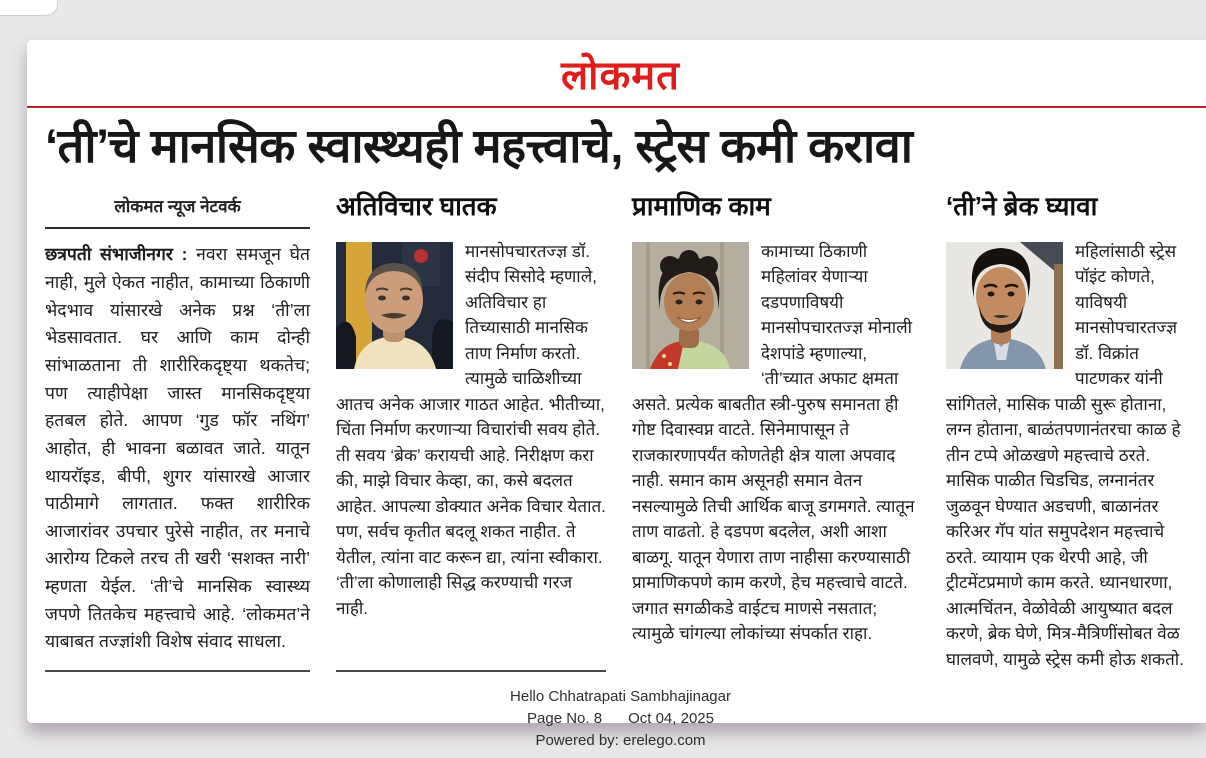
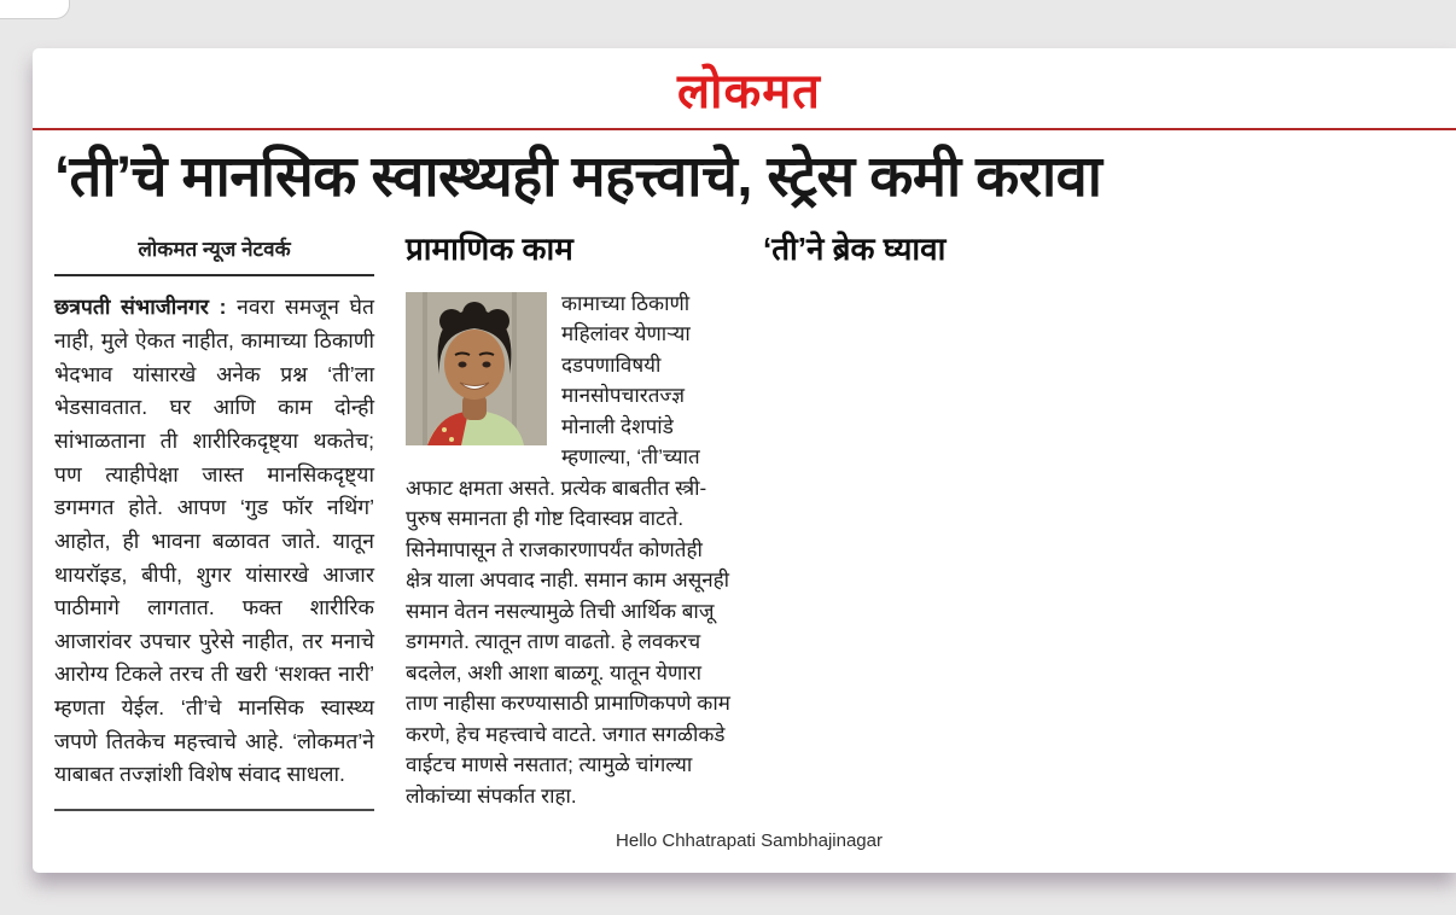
  लोकमत
  ‘ती’चे मानसिक स्वास्थ्यही महत्त्वाचे, स्ट्रेस कमी करावा
  लोकमत न्यूज नेटवर्क
- छत्रपती संभाजीनगर : नवरा समजून घेत नाही, मुले ऐकत नाहीत, कामाच्या ठिकाणी भेदभाव यांसारखे अनेक प्रश्न ‘ती’ला भेडसावतात. घर आणि काम दोन्ही सांभाळताना ती शारीरिकदृष्ट्या थकतेच; पण त्याहीपेक्षा जास्त मानसिकदृष्ट्या हतबल होते. आपण ‘गुड फॉर नथिंग’ आहोत, ही भावना बळावत जाते. यातून थायरॉइड, बीपी, शुगर यांसारखे आजार पाठीमागे लागतात. फक्त शारीरिक आजारांवर उपचार पुरेसे नाहीत, तर मनाचे आरोग्य टिकले तरच ती खरी ‘सशक्त नारी’ म्हणता येईल. ‘ती’चे मानसिक स्वास्थ्य जपणे तितकेच महत्त्वाचे आहे. ‘लोकमत’ने याबाबत तज्ज्ञांशी विशेष संवाद साधला.
+ छत्रपती संभाजीनगर : नवरा समजून घेत नाही, मुले ऐकत नाहीत, कामाच्या ठिकाणी भेदभाव यांसारखे अनेक प्रश्न ‘ती’ला भेडसावतात. घर आणि काम दोन्ही सांभाळताना ती शारीरिकदृष्ट्या थकतेच; पण त्याहीपेक्षा जास्त मानसिकदृष्ट्या डगमगत होते. आपण ‘गुड फॉर नथिंग’ आहोत, ही भावना बळावत जाते. यातून थायरॉइड, बीपी, शुगर यांसारखे आजार पाठीमागे लागतात. फक्त शारीरिक आजारांवर उपचार पुरेसे नाहीत, तर मनाचे आरोग्य टिकले तरच ती खरी ‘सशक्त नारी’ म्हणता येईल. ‘ती’चे मानसिक स्वास्थ्य जपणे तितकेच महत्त्वाचे आहे. ‘लोकमत’ने याबाबत तज्ज्ञांशी विशेष संवाद साधला.
- अतिविचार घातक
- मानसोपचारतज्ज्ञ डॉ. संदीप सिसोदे म्हणाले, अतिविचार हा तिच्यासाठी मानसिक ताण निर्माण करतो. त्यामुळे चाळिशीच्या आतच अनेक आजार गाठत आहेत. भीतीच्या, चिंता निर्माण करणाऱ्या विचारांची सवय होते. ती सवय ‘ब्रेक’ करायची आहे. निरीक्षण करा की, माझे विचार केव्हा, का, कसे बदलत आहेत. आपल्या डोक्यात अनेक विचार येतात. पण, सर्वच कृतीत बदलू शकत नाहीत. ते येतील, त्यांना वाट करून द्या, त्यांना स्वीकारा. ‘ती’ला कोणालाही सिद्ध करण्याची गरज नाही.
  प्रामाणिक काम
- कामाच्या ठिकाणी महिलांवर येणाऱ्या दडपणाविषयी मानसोपचारतज्ज्ञ मोनाली देशपांडे म्हणाल्या, ‘ती’च्यात अफाट क्षमता असते. प्रत्येक बाबतीत स्त्री-पुरुष समानता ही गोष्ट दिवास्वप्न वाटते. सिनेमापासून ते राजकारणापर्यंत कोणतेही क्षेत्र याला अपवाद नाही. समान काम असूनही समान वेतन नसल्यामुळे तिची आर्थिक बाजू डगमगते. त्यातून ताण वाढतो. हे दडपण बदलेल, अशी आशा बाळगू. यातून येणारा ताण नाहीसा करण्यासाठी प्रामाणिकपणे काम करणे, हेच महत्त्वाचे वाटते. जगात सगळीकडे वाईटच माणसे नसतात; त्यामुळे चांगल्या लोकांच्या संपर्कात राहा.
+ कामाच्या ठिकाणी महिलांवर येणाऱ्या दडपणाविषयी मानसोपचारतज्ज्ञ मोनाली देशपांडे म्हणाल्या, ‘ती’च्यात अफाट क्षमता असते. प्रत्येक बाबतीत स्त्री-पुरुष समानता ही गोष्ट दिवास्वप्न वाटते. सिनेमापासून ते राजकारणापर्यंत कोणतेही क्षेत्र याला अपवाद नाही. समान काम असूनही समान वेतन नसल्यामुळे तिची आर्थिक बाजू डगमगते. त्यातून ताण वाढतो. हे लवकरच बदलेल, अशी आशा बाळगू. यातून येणारा ताण नाहीसा करण्यासाठी प्रामाणिकपणे काम करणे, हेच महत्त्वाचे वाटते. जगात सगळीकडे वाईटच माणसे नसतात; त्यामुळे चांगल्या लोकांच्या संपर्कात राहा.
  ‘ती’ने ब्रेक घ्यावा
- महिलांसाठी स्ट्रेस पॉइंट कोणते, याविषयी मानसोपचारतज्ज्ञ डॉ. विक्रांत पाटणकर यांनी सांगितले, मासिक पाळी सुरू होताना, लग्न होताना, बाळंतपणानंतरचा काळ हे तीन टप्पे ओळखणे महत्त्वाचे ठरते. मासिक पाळीत चिडचिड, लग्नानंतर जुळवून घेण्यात अडचणी, बाळानंतर करिअर गॅप यांत समुपदेशन महत्त्वाचे ठरते. व्यायाम एक थेरपी आहे, जी ट्रीटमेंटप्रमाणे काम करते. ध्यानधारणा, आत्मचिंतन, वेळोवेळी आयुष्यात बदल करणे, ब्रेक घेणे, मित्र-मैत्रिणींसोबत वेळ घालवणे, यामुळे स्ट्रेस कमी होऊ शकतो.
  Hello Chhatrapati Sambhajinagar
- Page No. 8 Oct 04, 2025
- Powered by: erelego.com
